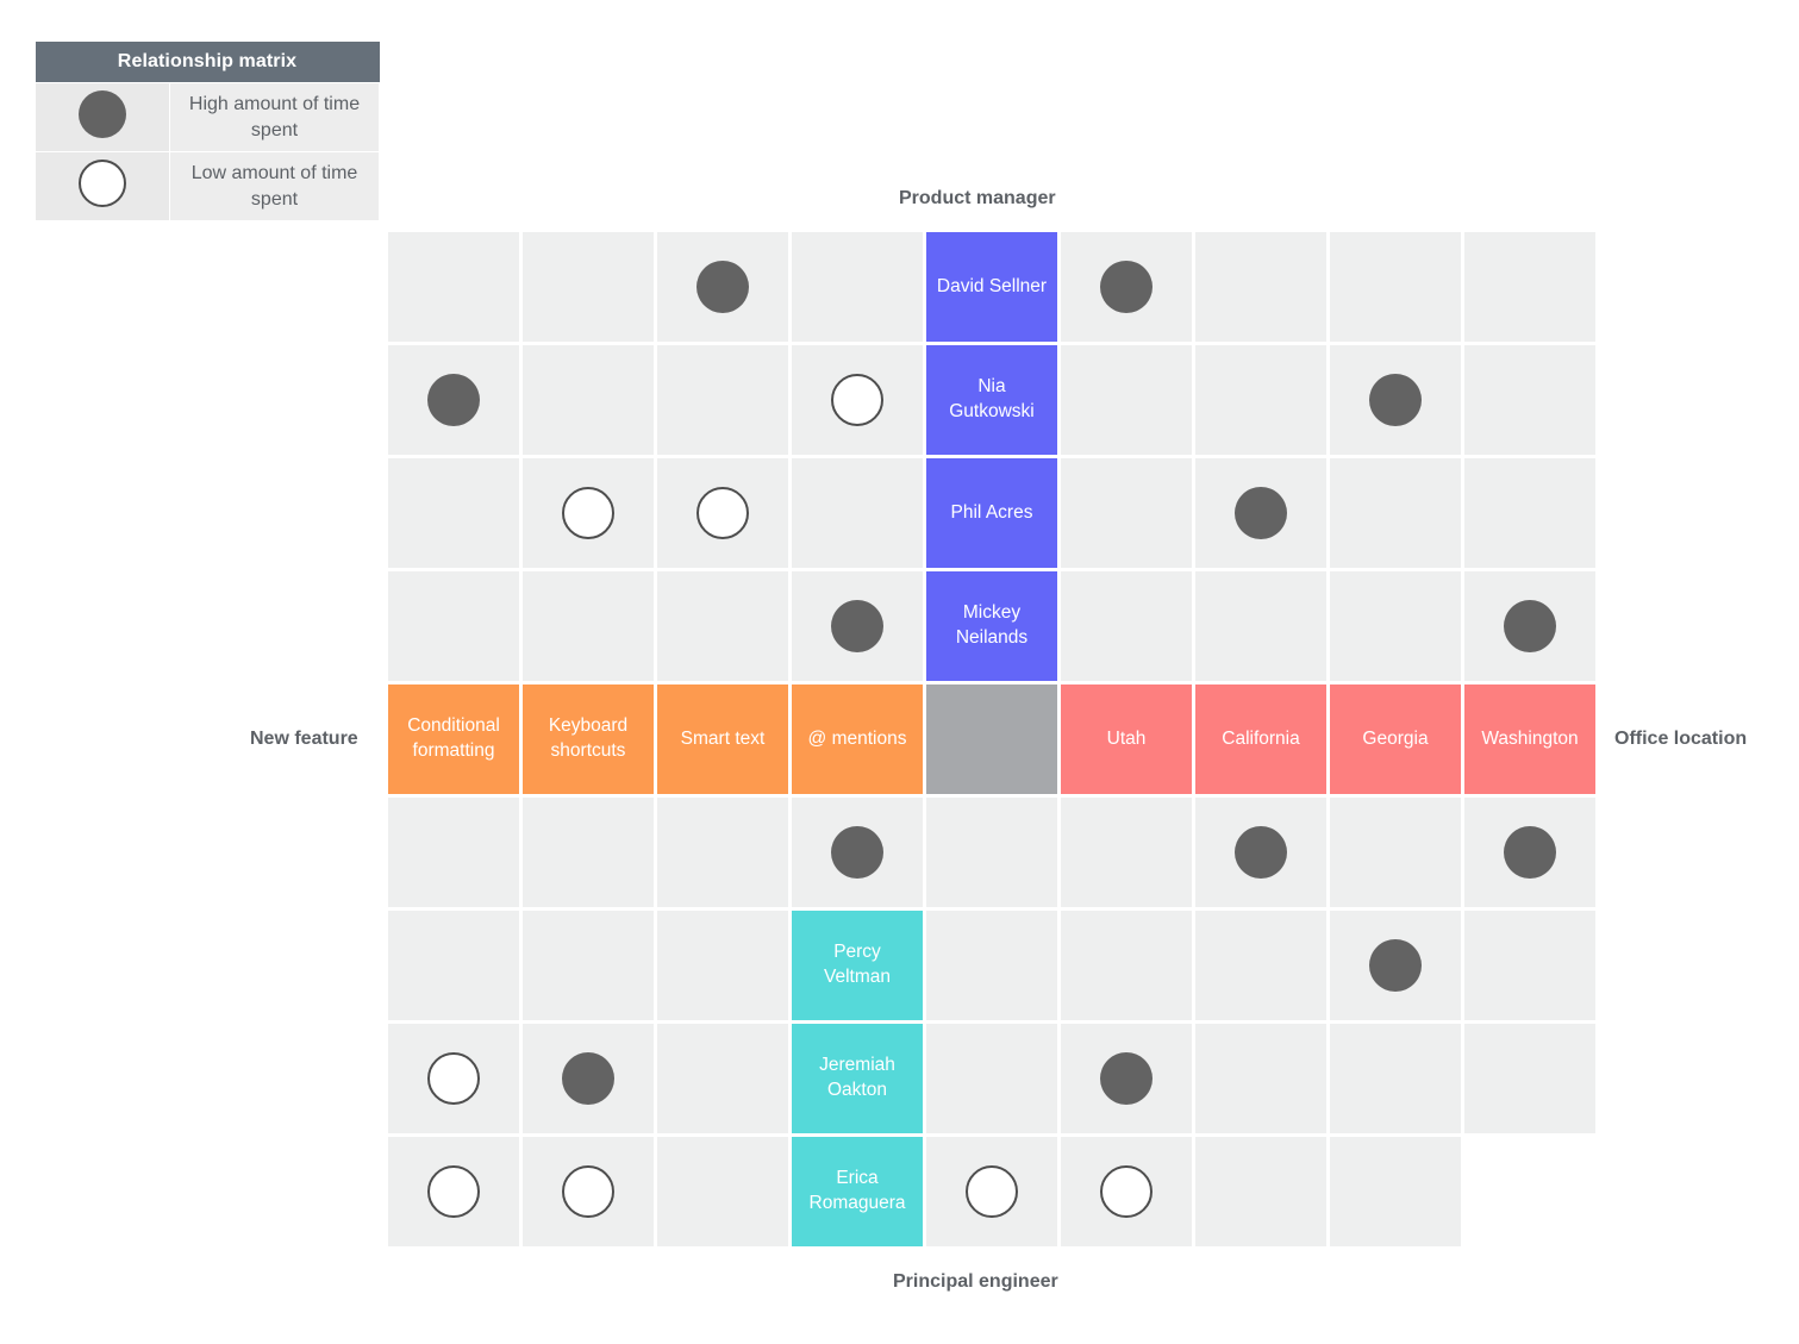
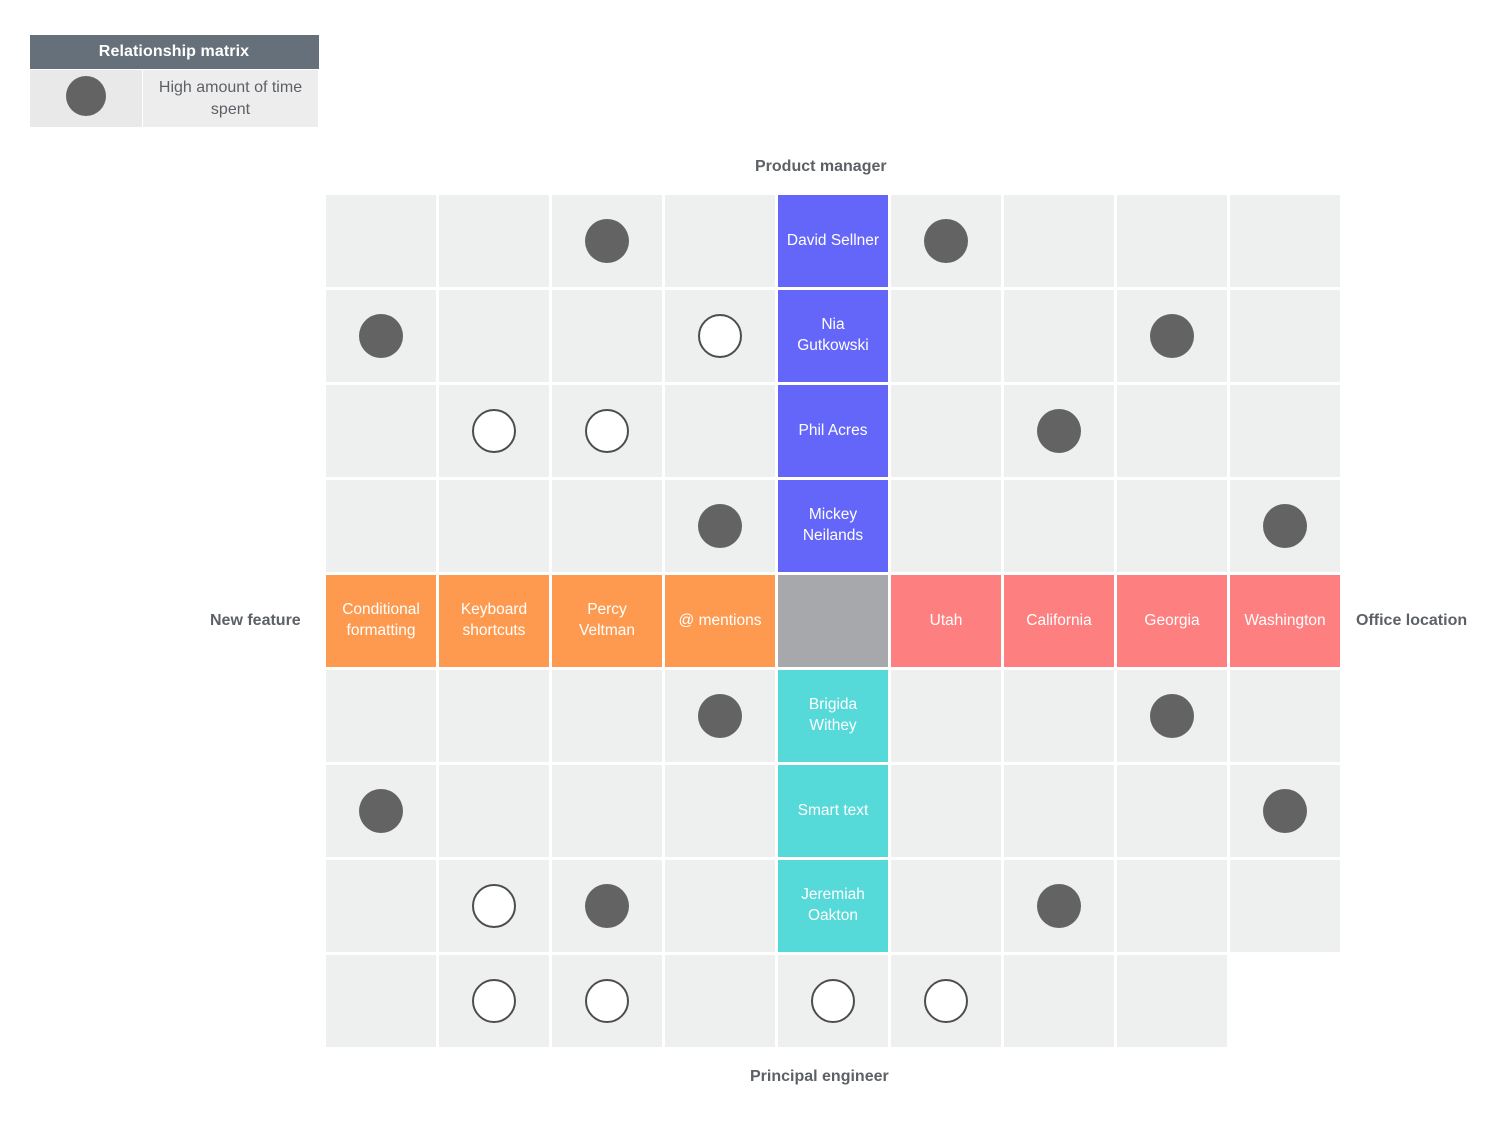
  Relationship matrix
  	High amount of time spent
- 	Low amount of time spent
  Product manager
  Principal engineer
  New feature
  Office location
  David Sellner
  Nia Gutkowski
  Phil Acres
  Mickey Neilands
  Conditional formatting
  Keyboard shortcuts
- Smart text
+ Percy Veltman
  @ mentions
  Utah
  California
  Georgia
  Washington
+ Brigida Withey
- Percy Veltman
+ Smart text
  Jeremiah Oakton
- Erica Romaguera
